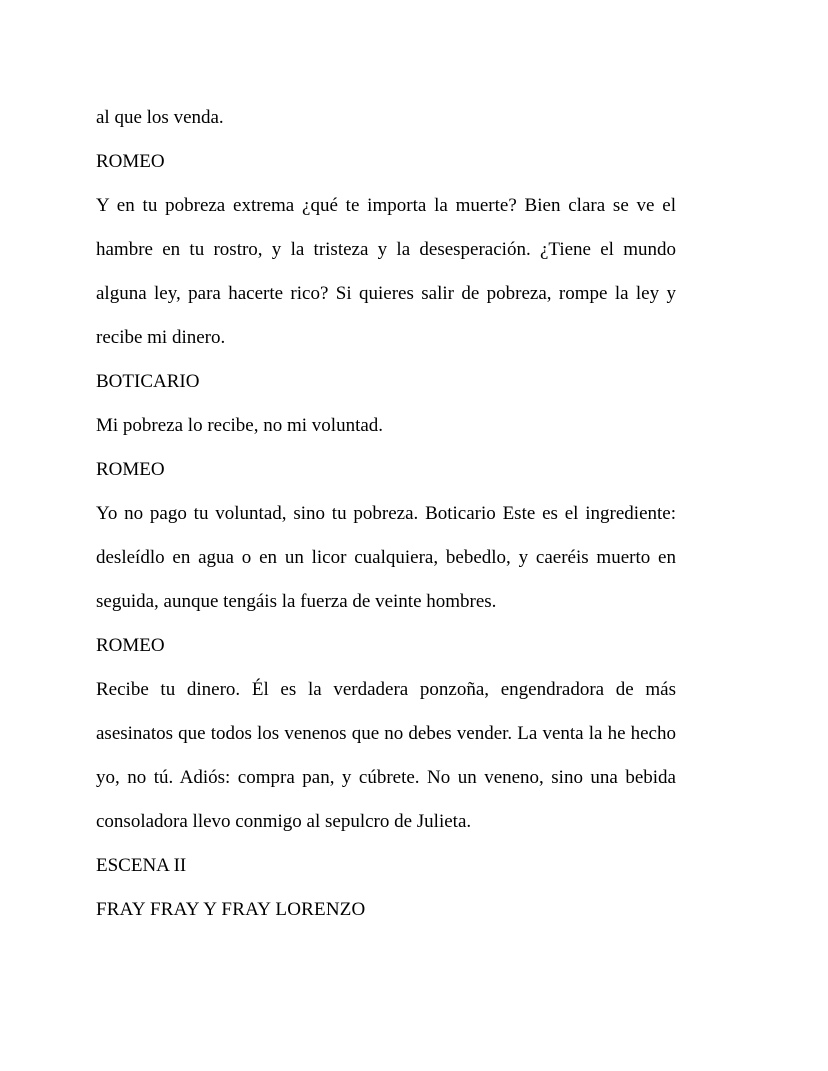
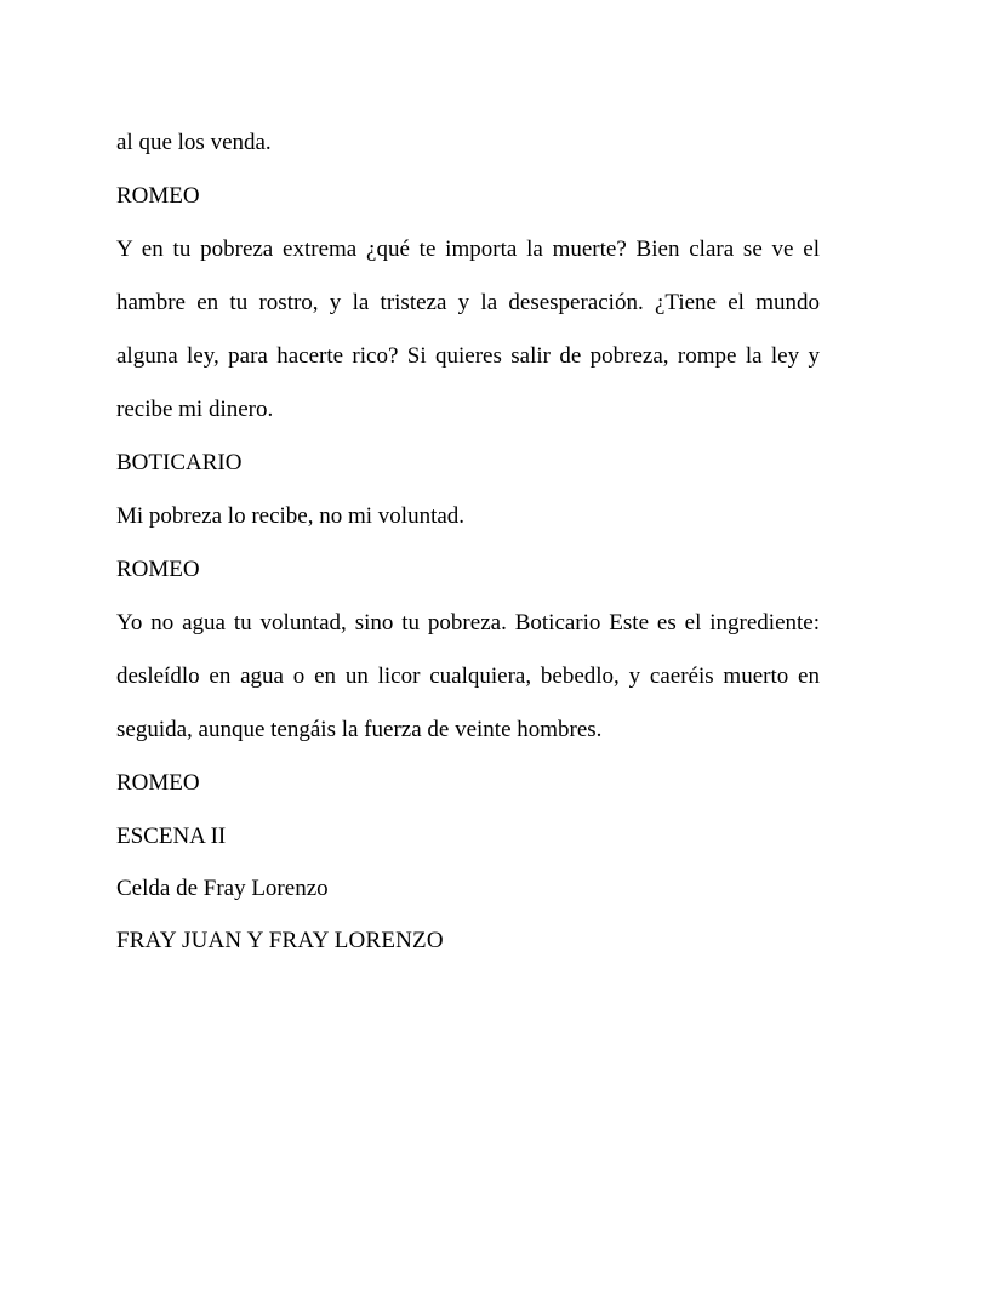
  al que los venda.
  ROMEO
  Y en tu pobreza extrema ¿qué te importa la muerte? Bien clara se ve el hambre en tu rostro, y la tristeza y la desesperación. ¿Tiene el mundo alguna ley, para hacerte rico? Si quieres salir de pobreza, rompe la ley y recibe mi dinero.
  BOTICARIO
  Mi pobreza lo recibe, no mi voluntad.
  ROMEO
- Yo no pago tu voluntad, sino tu pobreza. Boticario Este es el ingrediente: desleídlo en agua o en un licor cualquiera, bebedlo, y caeréis muerto en seguida, aunque tengáis la fuerza de veinte hombres.
+ Yo no agua tu voluntad, sino tu pobreza. Boticario Este es el ingrediente: desleídlo en agua o en un licor cualquiera, bebedlo, y caeréis muerto en seguida, aunque tengáis la fuerza de veinte hombres.
  ROMEO
- Recibe tu dinero. Él es la verdadera ponzoña, engendradora de más asesinatos que todos los venenos que no debes vender. La venta la he hecho yo, no tú. Adiós: compra pan, y cúbrete. No un veneno, sino una bebida consoladora llevo conmigo al sepulcro de Julieta.
  ESCENA II
+ Celda de Fray Lorenzo
- FRAY FRAY Y FRAY LORENZO
+ FRAY JUAN Y FRAY LORENZO
